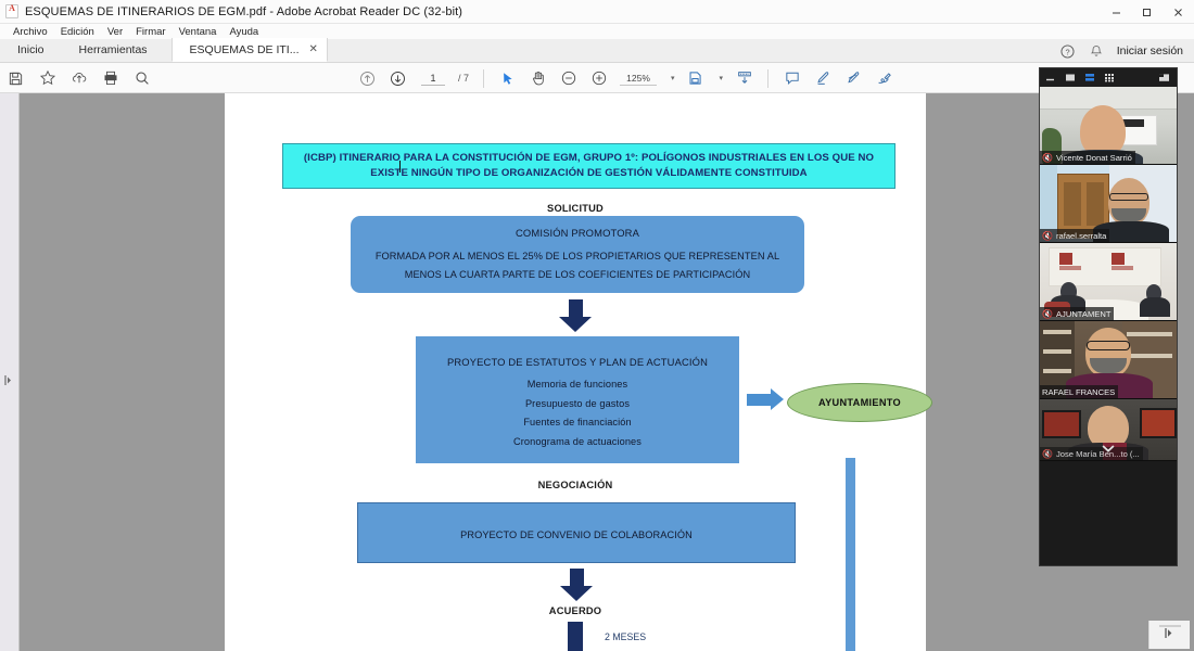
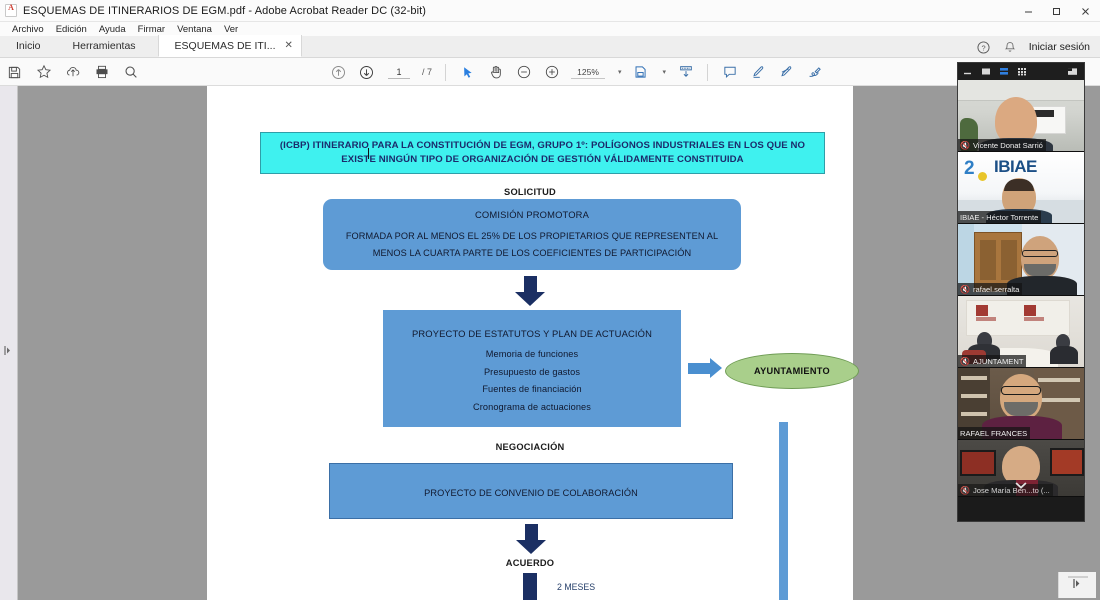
  ESQUEMAS DE ITINERARIOS DE EGM.pdf - Adobe Acrobat Reader DC (32-bit)
  Archivo
  Edición
- Ver
+ Ayuda
  Firmar
  Ventana
- Ayuda
+ Ver
  Inicio
  Herramientas
  ESQUEMAS DE ITI...
  ✕
  ?
  Iniciar sesión
  1
  / 7
  125%
  (ICBP) ITINERARIO PARA LA CONSTITUCIÓN DE EGM, GRUPO 1º: POLÍGONOS INDUSTRIALES EN LOS QUE NO EXISTE NINGÚN TIPO DE ORGANIZACIÓN DE GESTIÓN VÁLIDAMENTE CONSTITUIDA
  SOLICITUD
  COMISIÓN PROMOTORA
  FORMADA POR AL MENOS EL 25% DE LOS PROPIETARIOS QUE REPRESENTEN AL
  MENOS LA CUARTA PARTE DE LOS COEFICIENTES DE PARTICIPACIÓN
  PROYECTO DE ESTATUTOS Y PLAN DE ACTUACIÓN
  Memoria de funciones
  Presupuesto de gastos
  Fuentes de financiación
  Cronograma de actuaciones
  AYUNTAMIENTO
  NEGOCIACIÓN
  PROYECTO DE CONVENIO DE COLABORACIÓN
  ACUERDO
  2 MESES
  🔇
  Vicente Donat Sarrió
+ 2
+ IBIAE
+ IBIAE - Héctor Torrente
  🔇
  rafael.serralta
  🔇
  AJUNTAMENT
  RAFAEL FRANCES
  🔇
  Jose María Ben...to (...
